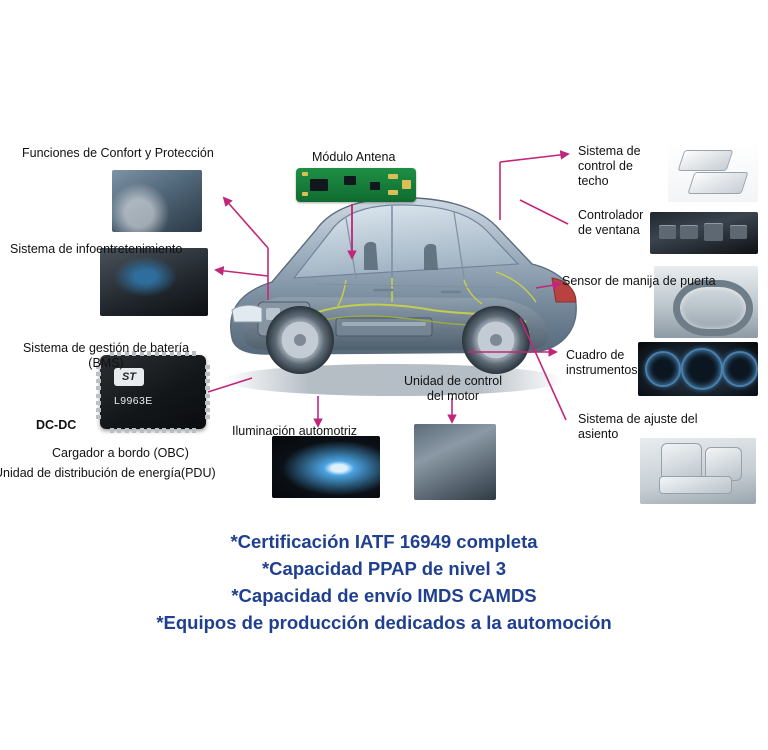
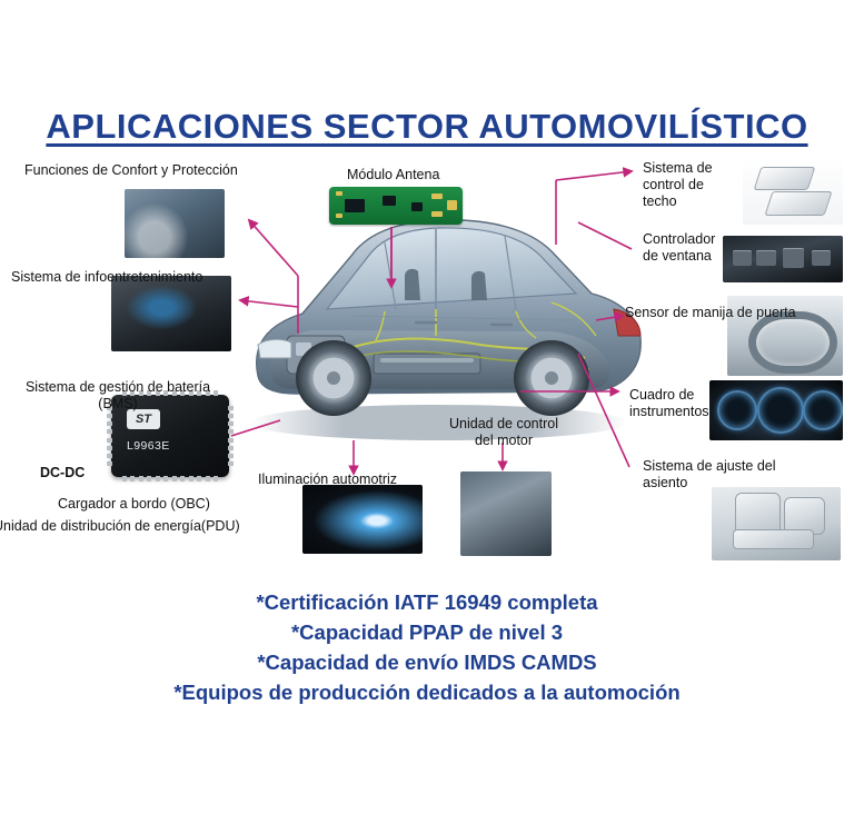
+ APLICACIONES SECTOR AUTOMOVILÍSTICO
  ST
  L9963E
  Funciones de Confort y Protección
  Sistema de infoentretenimiento
  Sistema de gestión de batería
  (BMS)
  DC-DC
  Cargador a bordo (OBC)
  nidad de distribución de energía(PDU)
  Iluminación automotriz
  Módulo Antena
  Sistema de
  control de
  techo
  Controlador
  de ventana
  Sensor de manija de puerta
  Cuadro de
  instrumentos
  Sistema de ajuste del
  asiento
  Unidad de control
  del motor
  *Certificación IATF 16949 completa
  *Capacidad PPAP de nivel 3
  *Capacidad de envío IMDS CAMDS
  *Equipos de producción dedicados a la automoción
